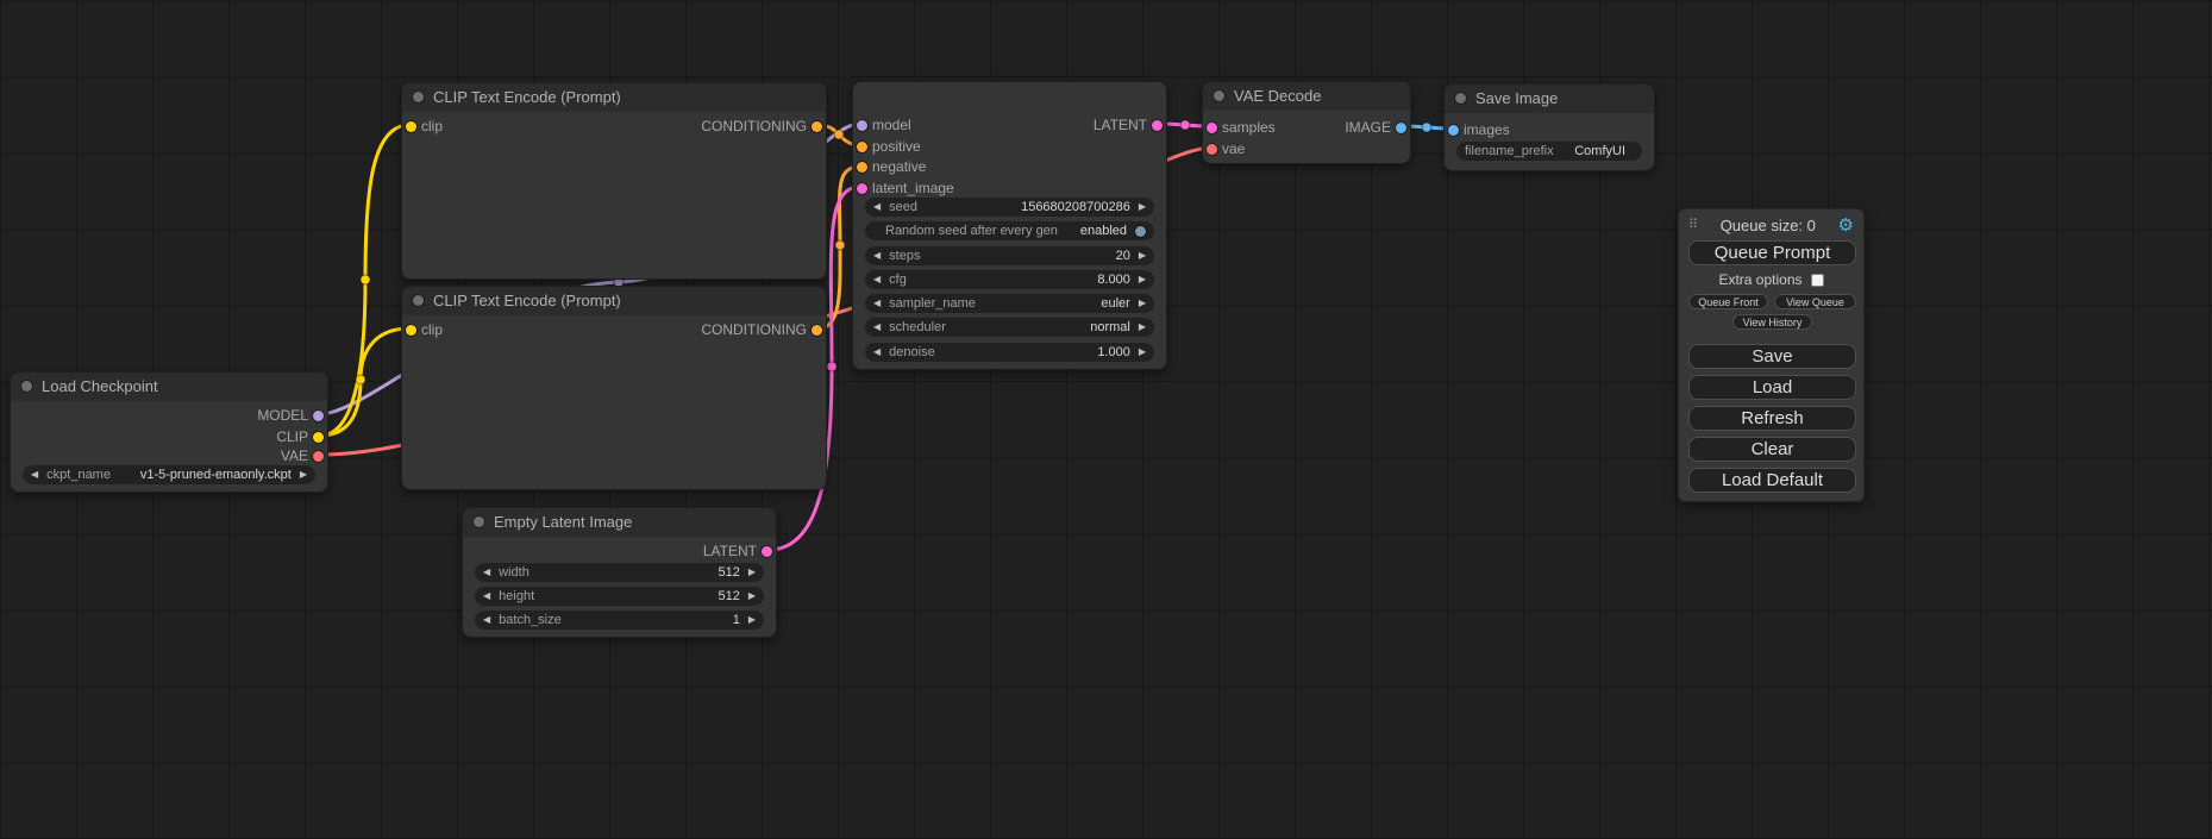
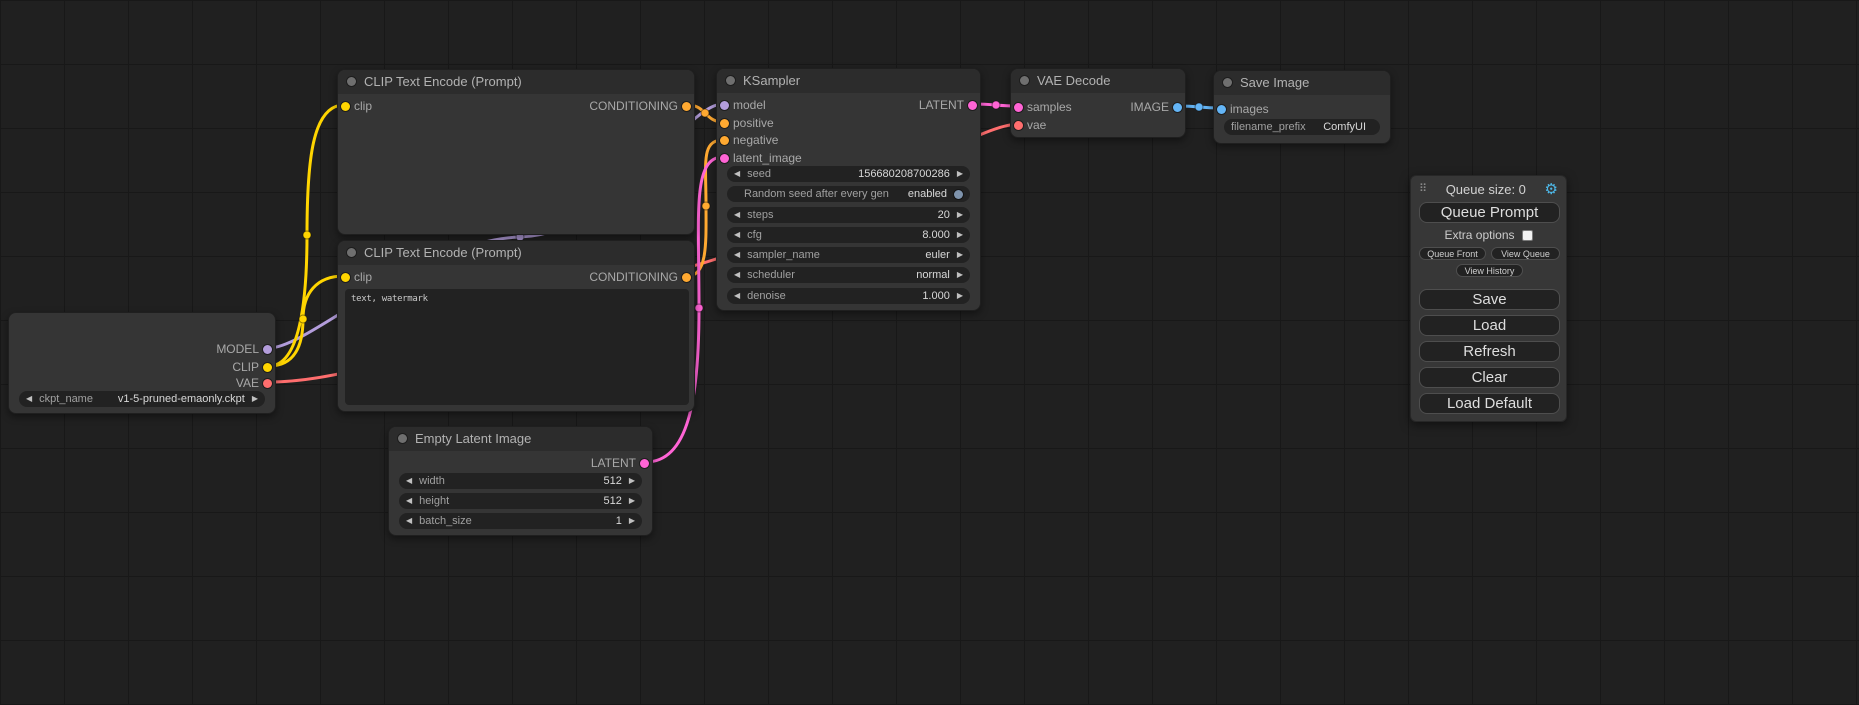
- Load Checkpoint
  MODEL
  CLIP
  VAE
  ◀
  ckpt_name
  v1-5-pruned-emaonly.ckpt
  ▶
  CLIP Text Encode (Prompt)
  clip
  CONDITIONING
  CLIP Text Encode (Prompt)
  clip
  CONDITIONING
+ text, watermark
  Empty Latent Image
  LATENT
  ◀
  width
  512
  ▶
  ◀
  height
  512
  ▶
  ◀
  batch_size
  1
  ▶
+ KSampler
  model
  LATENT
  positive
  negative
  latent_image
  ◀
  seed
  156680208700286
  ▶
  Random seed after every gen
  enabled
  ◀
  steps
  20
  ▶
  ◀
  cfg
  8.000
  ▶
  ◀
  sampler_name
  euler
  ▶
  ◀
  scheduler
  normal
  ▶
  ◀
  denoise
  1.000
  ▶
  VAE Decode
  samples
  IMAGE
  vae
  Save Image
  images
  filename_prefix
  ComfyUI
  ⠿
  Queue size: 0
  ⚙
  Queue Prompt
  Extra options
  Queue Front
  View Queue
  View History
  Save
  Load
  Refresh
  Clear
  Load Default
